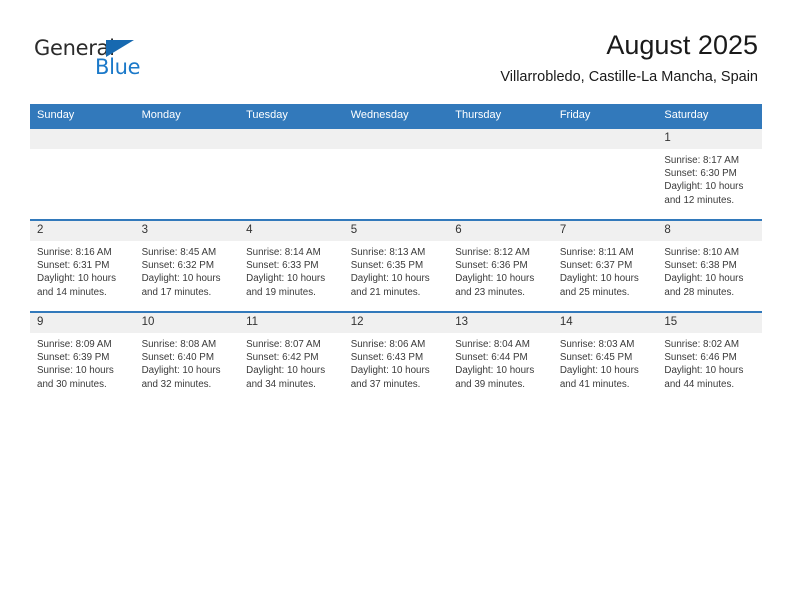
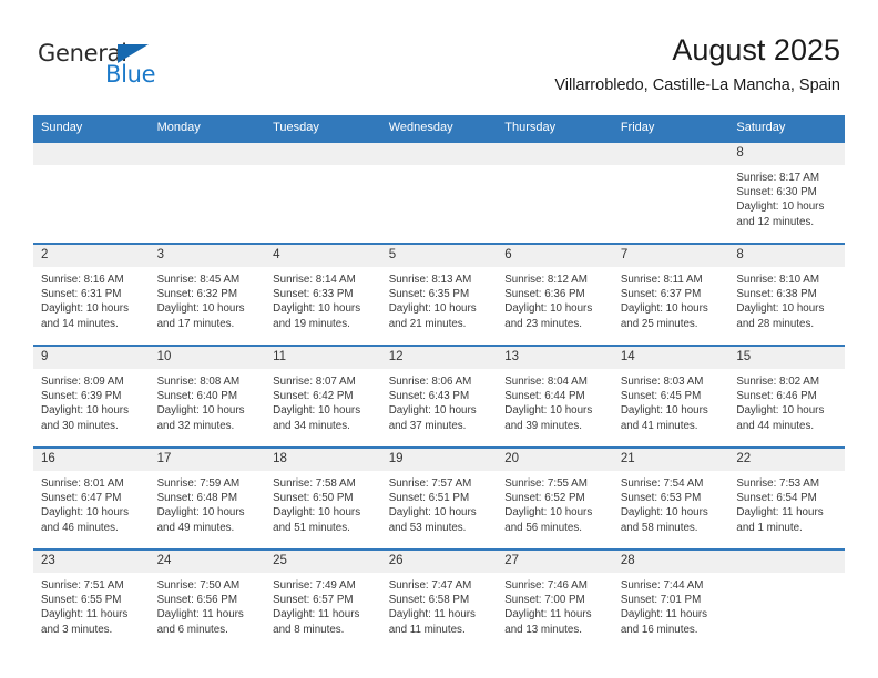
  General
  Blue
  August 2025
  Villarrobledo, Castille-La Mancha, Spain
  Sunday	Monday	Tuesday	Wednesday	Thursday	Friday	Saturday
- 						1Sunrise: 8:17 AMSunset: 6:30 PMDaylight: 10 hours and 12 minutes.
+ 						8Sunrise: 8:17 AMSunset: 6:30 PMDaylight: 10 hours and 12 minutes.
  2Sunrise: 8:16 AMSunset: 6:31 PMDaylight: 10 hours and 14 minutes.	3Sunrise: 8:45 AMSunset: 6:32 PMDaylight: 10 hours and 17 minutes.	4Sunrise: 8:14 AMSunset: 6:33 PMDaylight: 10 hours and 19 minutes.	5Sunrise: 8:13 AMSunset: 6:35 PMDaylight: 10 hours and 21 minutes.	6Sunrise: 8:12 AMSunset: 6:36 PMDaylight: 10 hours and 23 minutes.	7Sunrise: 8:11 AMSunset: 6:37 PMDaylight: 10 hours and 25 minutes.	8Sunrise: 8:10 AMSunset: 6:38 PMDaylight: 10 hours and 28 minutes.
- 9Sunrise: 8:09 AMSunset: 6:39 PMSunrise: 10 hours and 30 minutes.	10Sunrise: 8:08 AMSunset: 6:40 PMDaylight: 10 hours and 32 minutes.	11Sunrise: 8:07 AMSunset: 6:42 PMDaylight: 10 hours and 34 minutes.	12Sunrise: 8:06 AMSunset: 6:43 PMDaylight: 10 hours and 37 minutes.	13Sunrise: 8:04 AMSunset: 6:44 PMDaylight: 10 hours and 39 minutes.	14Sunrise: 8:03 AMSunset: 6:45 PMDaylight: 10 hours and 41 minutes.	15Sunrise: 8:02 AMSunset: 6:46 PMDaylight: 10 hours and 44 minutes.
+ 9Sunrise: 8:09 AMSunset: 6:39 PMDaylight: 10 hours and 30 minutes.	10Sunrise: 8:08 AMSunset: 6:40 PMDaylight: 10 hours and 32 minutes.	11Sunrise: 8:07 AMSunset: 6:42 PMDaylight: 10 hours and 34 minutes.	12Sunrise: 8:06 AMSunset: 6:43 PMDaylight: 10 hours and 37 minutes.	13Sunrise: 8:04 AMSunset: 6:44 PMDaylight: 10 hours and 39 minutes.	14Sunrise: 8:03 AMSunset: 6:45 PMDaylight: 10 hours and 41 minutes.	15Sunrise: 8:02 AMSunset: 6:46 PMDaylight: 10 hours and 44 minutes.
+ 16Sunrise: 8:01 AMSunset: 6:47 PMDaylight: 10 hours and 46 minutes.	17Sunrise: 7:59 AMSunset: 6:48 PMDaylight: 10 hours and 49 minutes.	18Sunrise: 7:58 AMSunset: 6:50 PMDaylight: 10 hours and 51 minutes.	19Sunrise: 7:57 AMSunset: 6:51 PMDaylight: 10 hours and 53 minutes.	20Sunrise: 7:55 AMSunset: 6:52 PMDaylight: 10 hours and 56 minutes.	21Sunrise: 7:54 AMSunset: 6:53 PMDaylight: 10 hours and 58 minutes.	22Sunrise: 7:53 AMSunset: 6:54 PMDaylight: 11 hours and 1 minute.
+ 23Sunrise: 7:51 AMSunset: 6:55 PMDaylight: 11 hours and 3 minutes.	24Sunrise: 7:50 AMSunset: 6:56 PMDaylight: 11 hours and 6 minutes.	25Sunrise: 7:49 AMSunset: 6:57 PMDaylight: 11 hours and 8 minutes.	26Sunrise: 7:47 AMSunset: 6:58 PMDaylight: 11 hours and 11 minutes.	27Sunrise: 7:46 AMSunset: 7:00 PMDaylight: 11 hours and 13 minutes.	28Sunrise: 7:44 AMSunset: 7:01 PMDaylight: 11 hours and 16 minutes.
